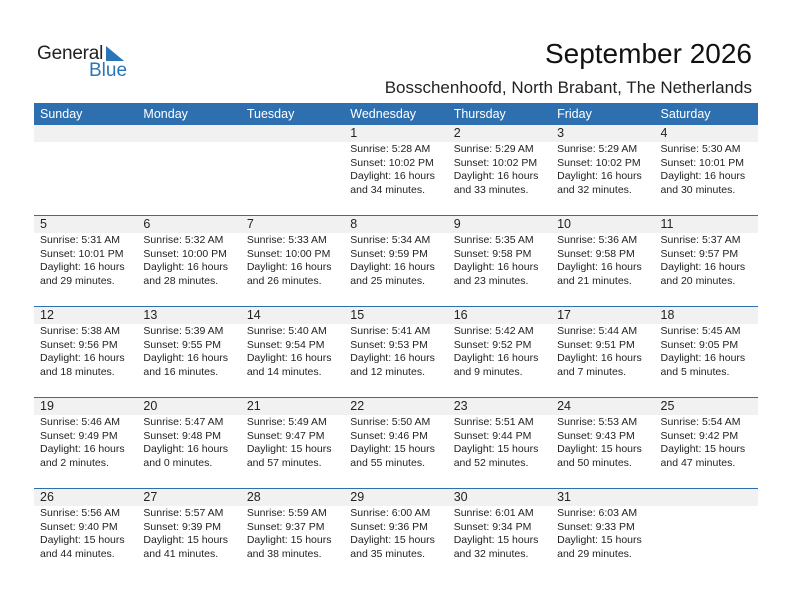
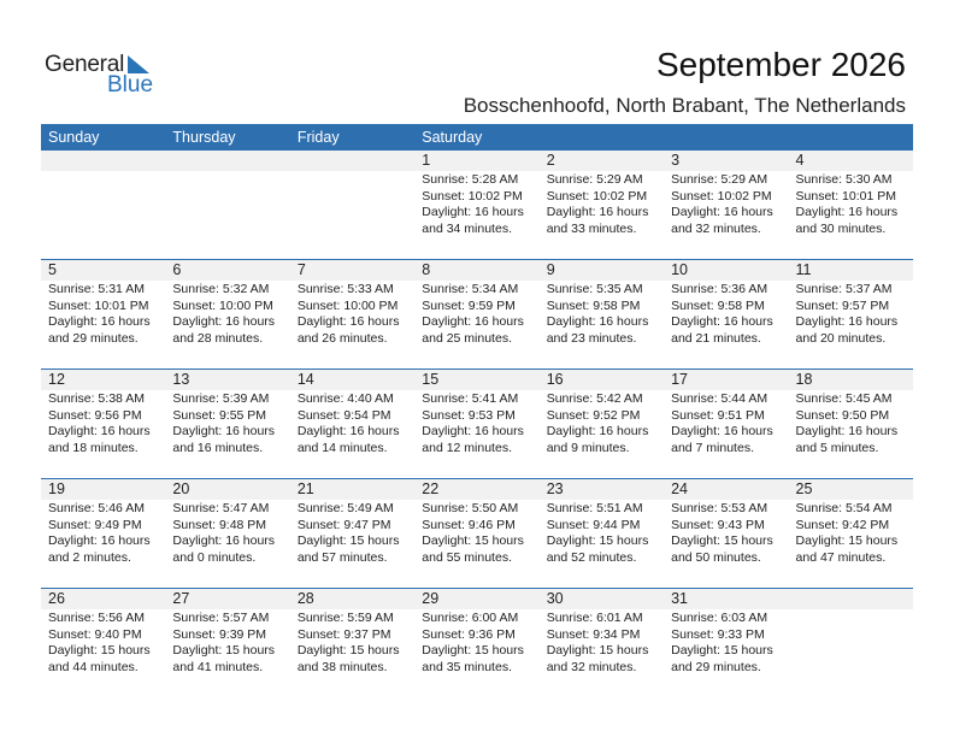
  General
  Blue
  September 2026
  Bosschenhoofd, North Brabant, The Netherlands
  Sunday
- Monday
- Tuesday
- Wednesday
  Thursday
  Friday
  Saturday
  1
  Sunrise: 5:28 AM
  Sunset: 10:02 PM
  Daylight: 16 hours
  and 34 minutes.
  2
  Sunrise: 5:29 AM
  Sunset: 10:02 PM
  Daylight: 16 hours
  and 33 minutes.
  3
  Sunrise: 5:29 AM
  Sunset: 10:02 PM
  Daylight: 16 hours
  and 32 minutes.
  4
  Sunrise: 5:30 AM
  Sunset: 10:01 PM
  Daylight: 16 hours
  and 30 minutes.
  5
  Sunrise: 5:31 AM
  Sunset: 10:01 PM
  Daylight: 16 hours
  and 29 minutes.
  6
  Sunrise: 5:32 AM
  Sunset: 10:00 PM
  Daylight: 16 hours
  and 28 minutes.
  7
  Sunrise: 5:33 AM
  Sunset: 10:00 PM
  Daylight: 16 hours
  and 26 minutes.
  8
  Sunrise: 5:34 AM
  Sunset: 9:59 PM
  Daylight: 16 hours
  and 25 minutes.
  9
  Sunrise: 5:35 AM
  Sunset: 9:58 PM
  Daylight: 16 hours
  and 23 minutes.
  10
  Sunrise: 5:36 AM
  Sunset: 9:58 PM
  Daylight: 16 hours
  and 21 minutes.
  11
  Sunrise: 5:37 AM
  Sunset: 9:57 PM
  Daylight: 16 hours
  and 20 minutes.
  12
  Sunrise: 5:38 AM
  Sunset: 9:56 PM
  Daylight: 16 hours
  and 18 minutes.
  13
  Sunrise: 5:39 AM
  Sunset: 9:55 PM
  Daylight: 16 hours
  and 16 minutes.
  14
- Sunrise: 5:40 AM
+ Sunrise: 4:40 AM
  Sunset: 9:54 PM
  Daylight: 16 hours
  and 14 minutes.
  15
  Sunrise: 5:41 AM
  Sunset: 9:53 PM
  Daylight: 16 hours
  and 12 minutes.
  16
  Sunrise: 5:42 AM
  Sunset: 9:52 PM
  Daylight: 16 hours
  and 9 minutes.
  17
  Sunrise: 5:44 AM
  Sunset: 9:51 PM
  Daylight: 16 hours
  and 7 minutes.
  18
  Sunrise: 5:45 AM
- Sunset: 9:05 PM
+ Sunset: 9:50 PM
  Daylight: 16 hours
  and 5 minutes.
  19
  Sunrise: 5:46 AM
  Sunset: 9:49 PM
  Daylight: 16 hours
  and 2 minutes.
  20
  Sunrise: 5:47 AM
  Sunset: 9:48 PM
  Daylight: 16 hours
  and 0 minutes.
  21
  Sunrise: 5:49 AM
  Sunset: 9:47 PM
  Daylight: 15 hours
  and 57 minutes.
  22
  Sunrise: 5:50 AM
  Sunset: 9:46 PM
  Daylight: 15 hours
  and 55 minutes.
  23
  Sunrise: 5:51 AM
  Sunset: 9:44 PM
  Daylight: 15 hours
  and 52 minutes.
  24
  Sunrise: 5:53 AM
  Sunset: 9:43 PM
  Daylight: 15 hours
  and 50 minutes.
  25
  Sunrise: 5:54 AM
  Sunset: 9:42 PM
  Daylight: 15 hours
  and 47 minutes.
  26
  Sunrise: 5:56 AM
  Sunset: 9:40 PM
  Daylight: 15 hours
  and 44 minutes.
  27
  Sunrise: 5:57 AM
  Sunset: 9:39 PM
  Daylight: 15 hours
  and 41 minutes.
  28
  Sunrise: 5:59 AM
  Sunset: 9:37 PM
  Daylight: 15 hours
  and 38 minutes.
  29
  Sunrise: 6:00 AM
  Sunset: 9:36 PM
  Daylight: 15 hours
  and 35 minutes.
  30
  Sunrise: 6:01 AM
  Sunset: 9:34 PM
  Daylight: 15 hours
  and 32 minutes.
  31
  Sunrise: 6:03 AM
  Sunset: 9:33 PM
  Daylight: 15 hours
  and 29 minutes.
